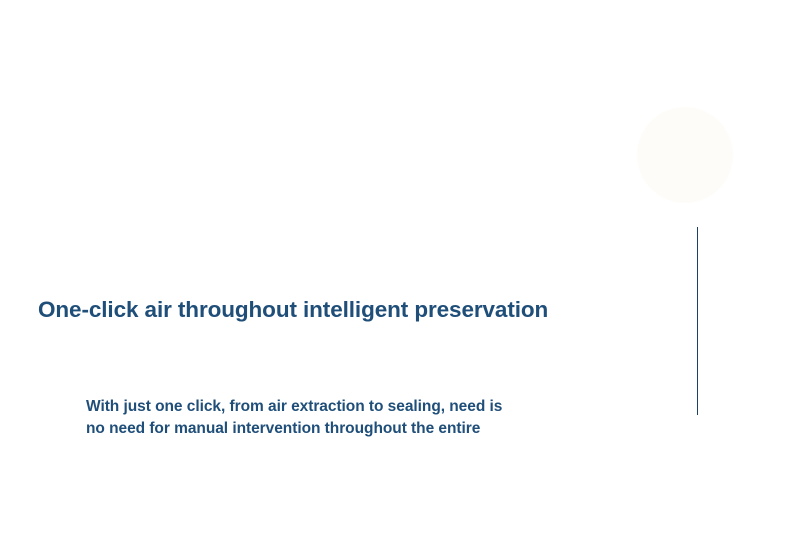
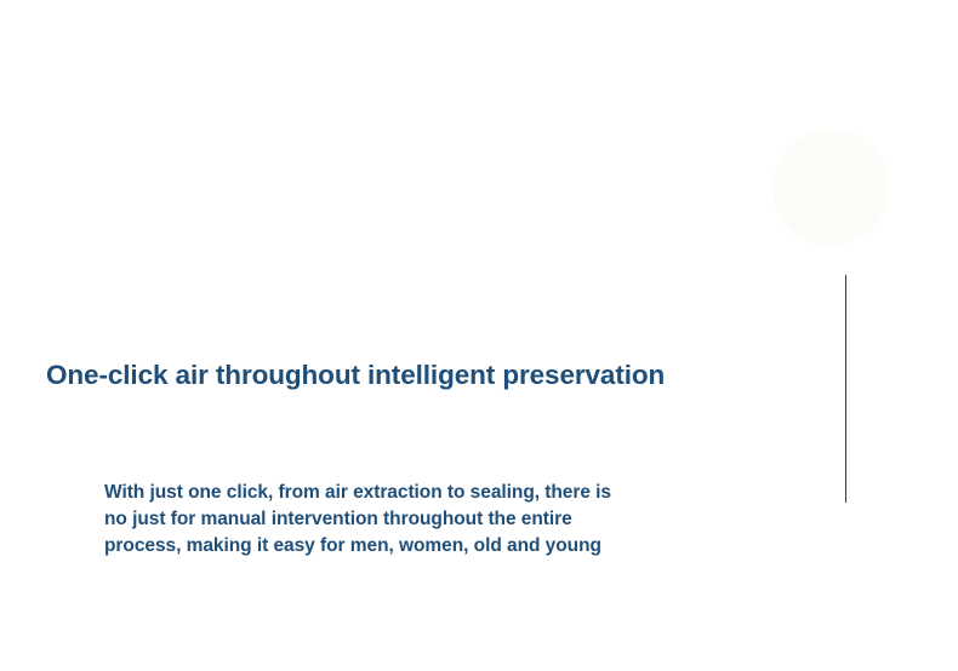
  One-click air throughout intelligent preservation
- With just one click, from air extraction to sealing, need is
+ With just one click, from air extraction to sealing, there is
- no need for manual intervention throughout the entire
+ no just for manual intervention throughout the entire
+ process, making it easy for men, women, old and young
